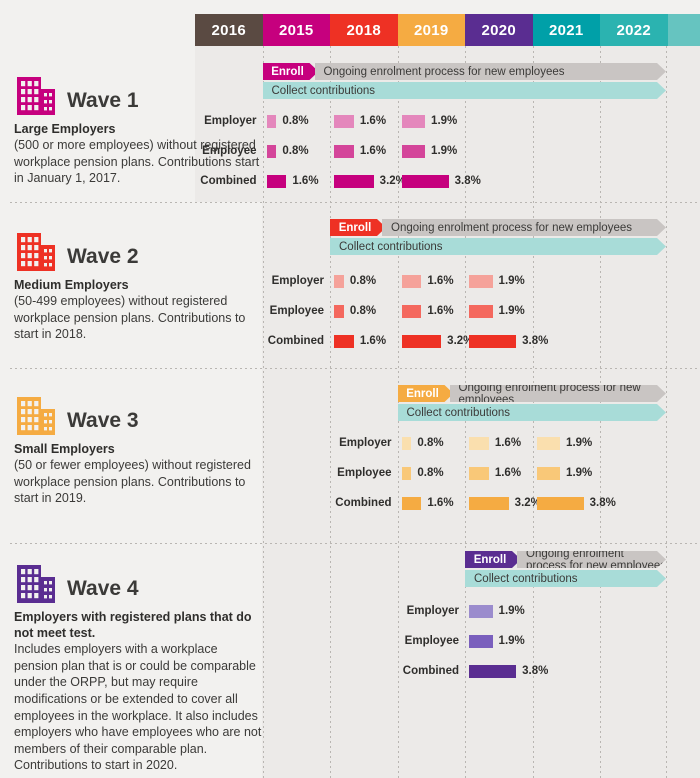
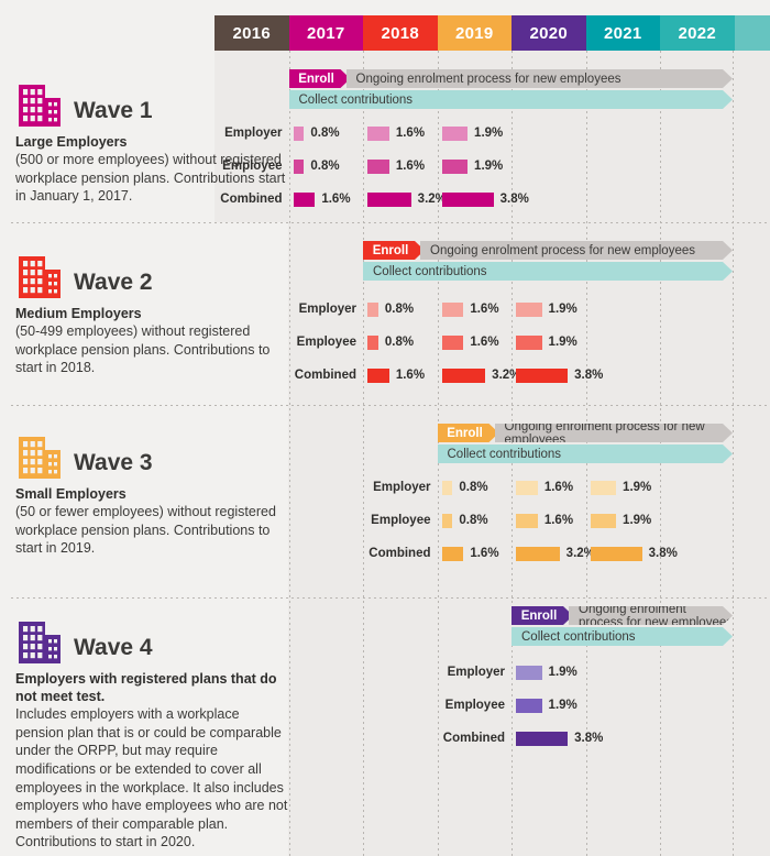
  2016
- 2015
+ 2017
  2018
  2019
  2020
  2021
  2022
  Wave 1
  Large Employers
  (500 or more employees) without registered workplace pension plans. Contributions start in January 1, 2017.
  Enroll
  Ongoing enrolment process for new employees
  Collect contributions
  Employer
  0.8%
  1.6%
  1.9%
  Employee
  0.8%
  1.6%
  1.9%
  Combined
  1.6%
  3.2
  3.8%
  Wave 2
  Medium Employers
  (50-499 employees) without registered workplace pension plans. Contributions to start in 2018.
  Enroll
  Ongoing enrolment process for new employees
  Collect contributions
  Employer
  0.8%
  1.6%
  1.9%
  Employee
  0.8%
  1.6%
  1.9%
  Combined
  1.6%
  3.2
  3.8%
  Wave 3
  Small Employers
  (50 or fewer employees) without registered workplace pension plans. Contributions to start in 2019.
  Enroll
  Ongoing enrolment process for new employees
  Collect contributions
  Employer
  0.8%
  1.6%
  1.9%
  Employee
  0.8%
  1.6%
  1.9%
  Combined
  1.6%
  3.2
  3.8%
  Wave 4
  Employers with registered plans that do not meet test.
  Includes employers with a workplace pension plan that is or could be comparable under the ORPP, but may require modifications or be extended to cover all employees in the workplace. It also includes employers who have employees who are not members of their comparable plan. Contributions to start in 2020.
  Enroll
  Ongoing enrolment process for new employee
  Collect contributions
  Employer
  1.9%
  Employee
  1.9%
  Combined
  3.8%
